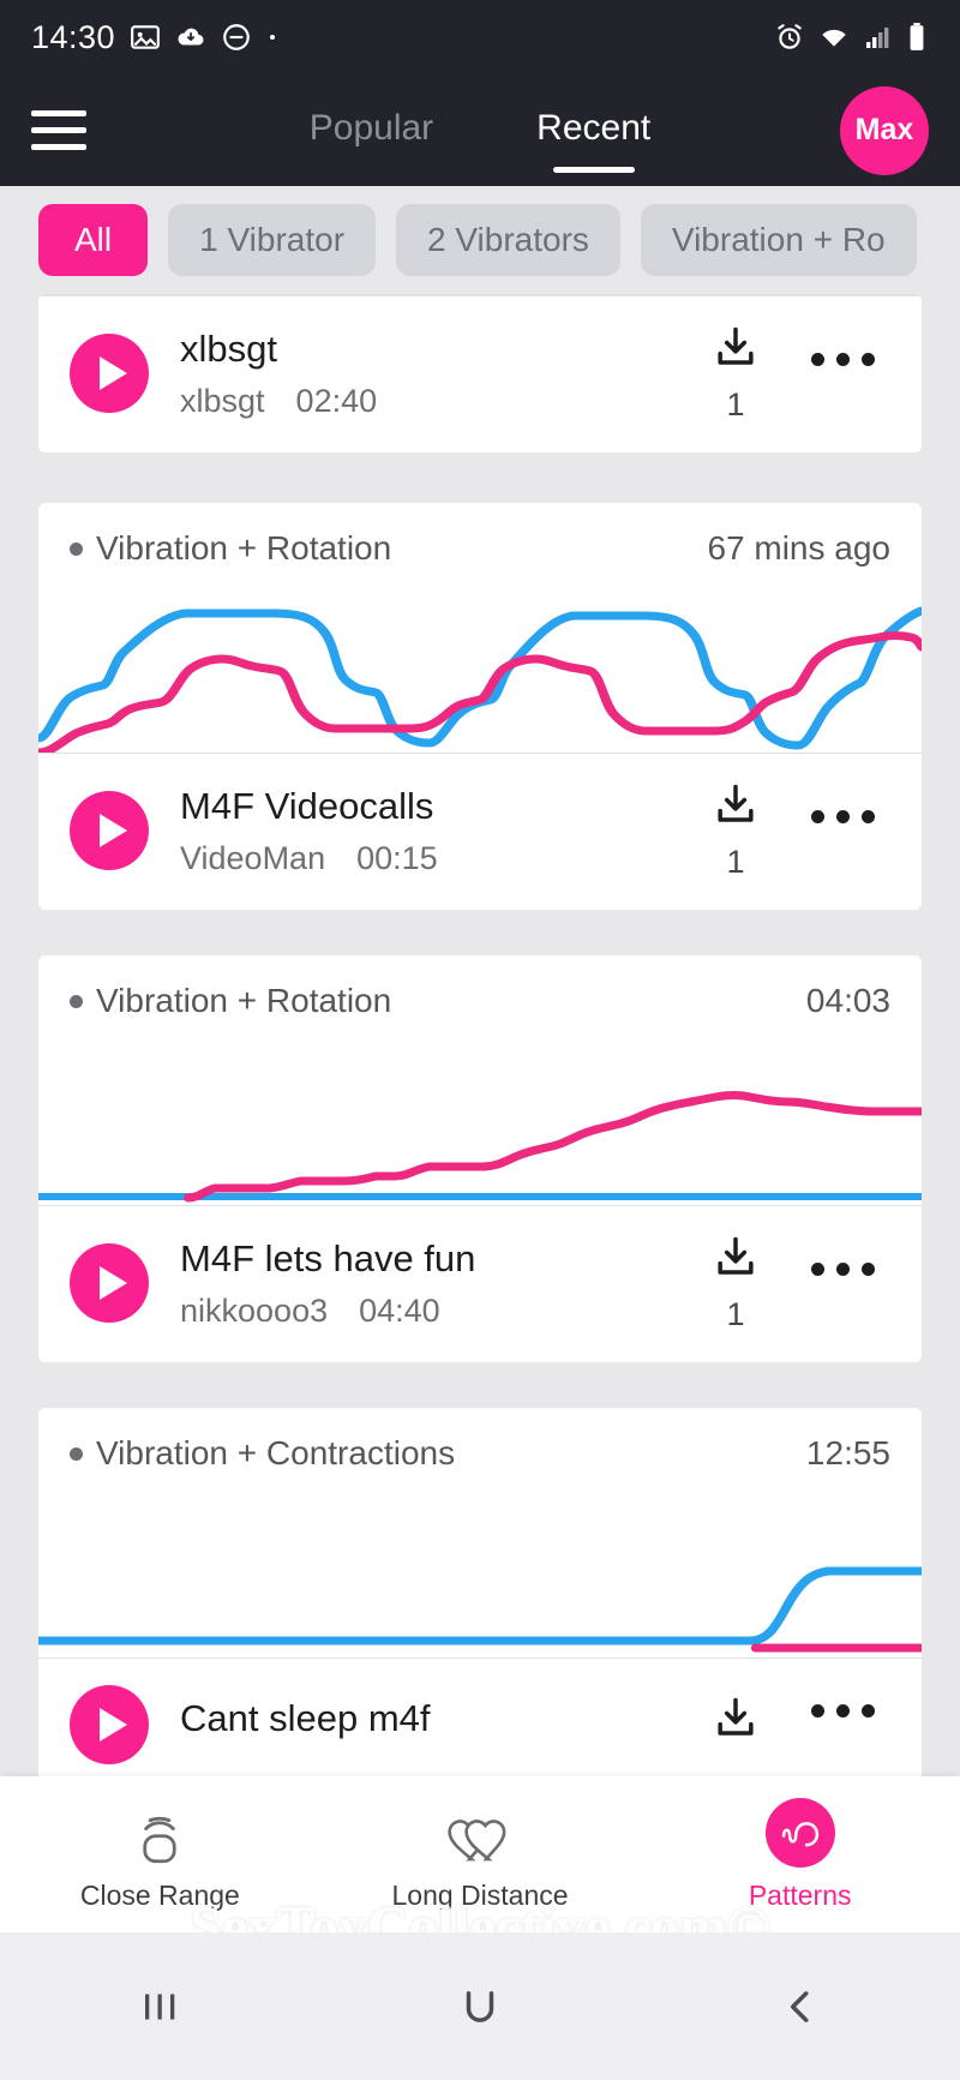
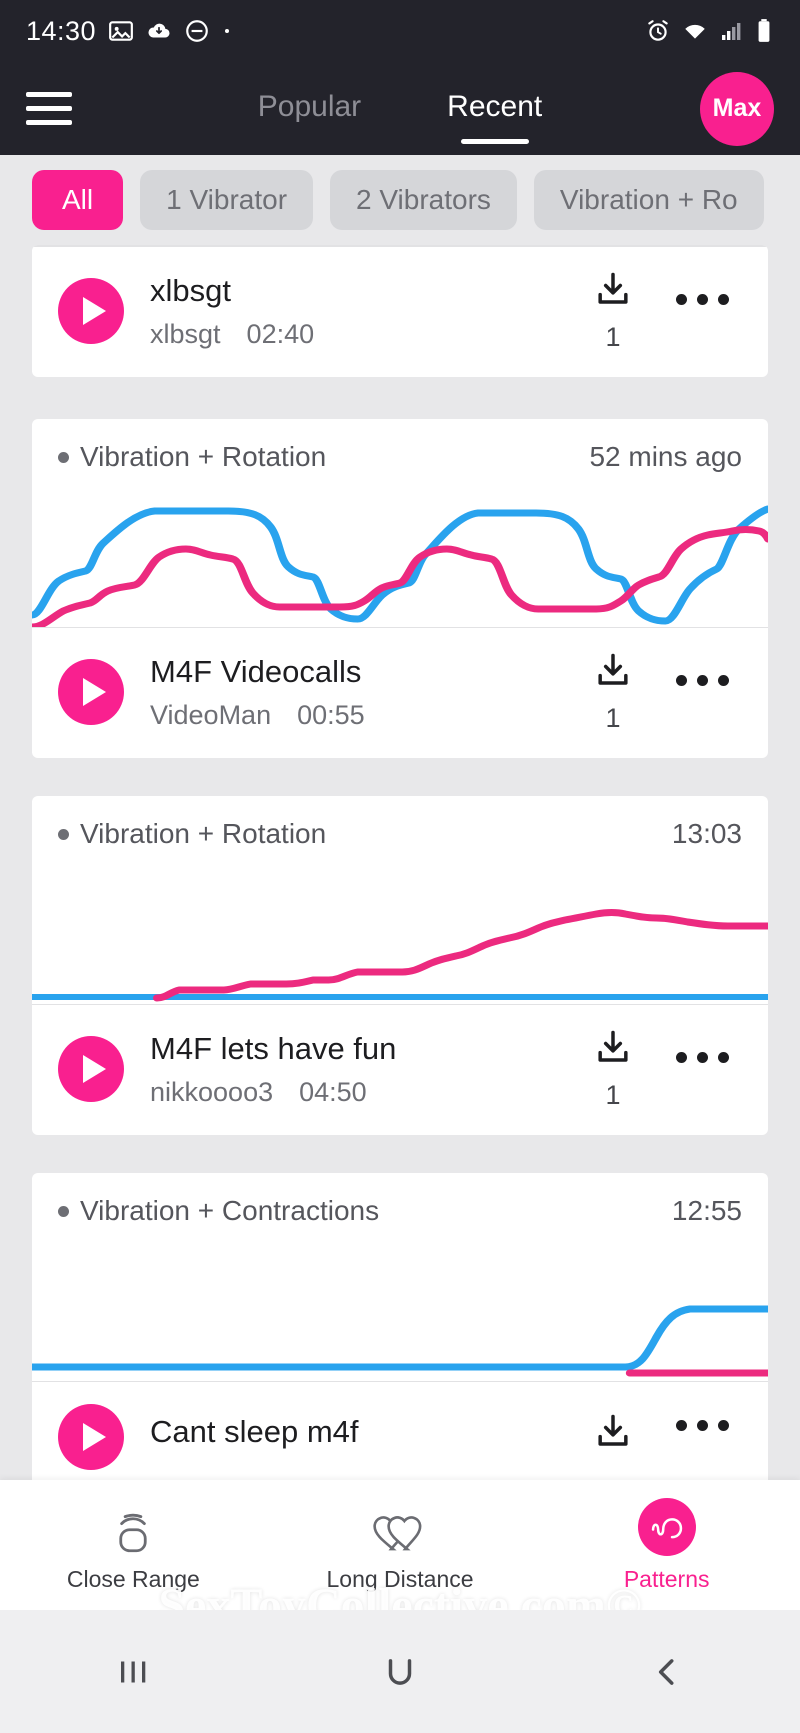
  14:30
  Popular
  Recent
  Max
  All
  1 Vibrator
  2 Vibrators
  Vibration + Ro
  xlbsgt
  xlbsgt
  02:40
  1
  Vibration + Rotation
- 67 mins ago
+ 52 mins ago
  M4F Videocalls
  VideoMan
- 00:15
+ 00:55
  1
  Vibration + Rotation
- 04:03
+ 13:03
  M4F lets have fun
  nikkoooo3
- 04:40
+ 04:50
  1
  Vibration + Contractions
  12:55
  Cant sleep m4f
  Close Range
  Long Distance
  Patterns
  SexToyCollective.com©
